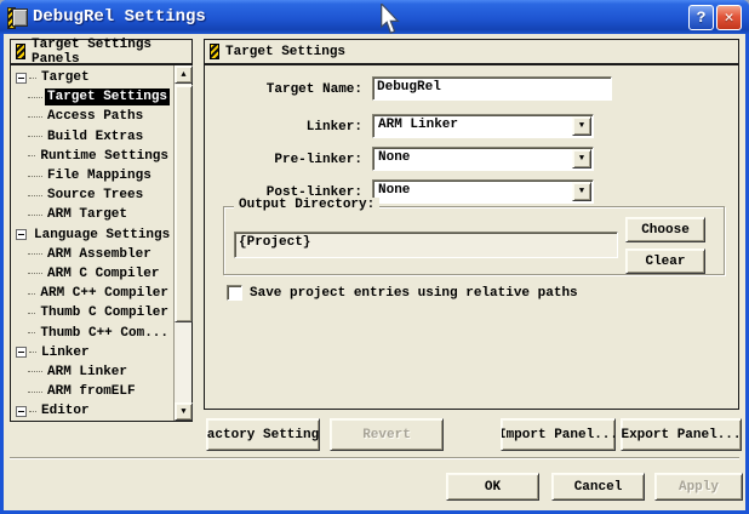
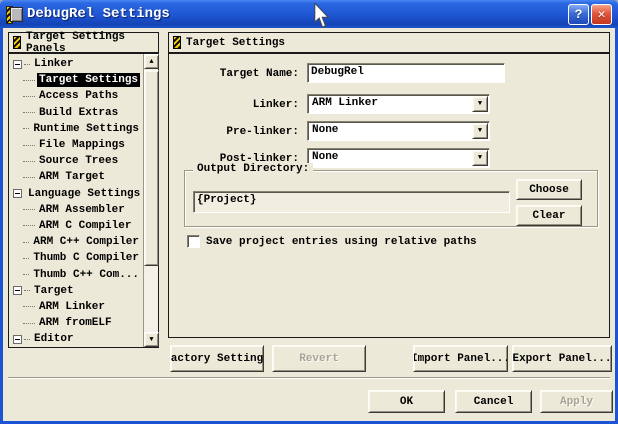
  DebugRel Settings
  ?
  ✕
  Target Settings Panels
- Target
+ Linker
  Target Settings
  Access Paths
  Build Extras
  Runtime Settings
  File Mappings
  Source Trees
  ARM Target
  Language Settings
  ARM Assembler
  ARM C Compiler
  ARM C++ Compiler
  Thumb C Compiler
  Thumb C++ Com...
- Linker
+ Target
  ARM Linker
  ARM fromELF
  Editor
  ▲
  ▼
  Target Settings
  Target Name:
  DebugRel
  Linker:
  ARM Linker
  ▼
  Pre-linker:
  None
  ▼
  Post-linker:
  None
  ▼
  Output Directory:
  {Project}
  Choose
  Clear
  Save project entries using relative paths
  actory Setting
  Revert
  Import Panel...
  Export Panel...
  OK
  Cancel
  Apply
